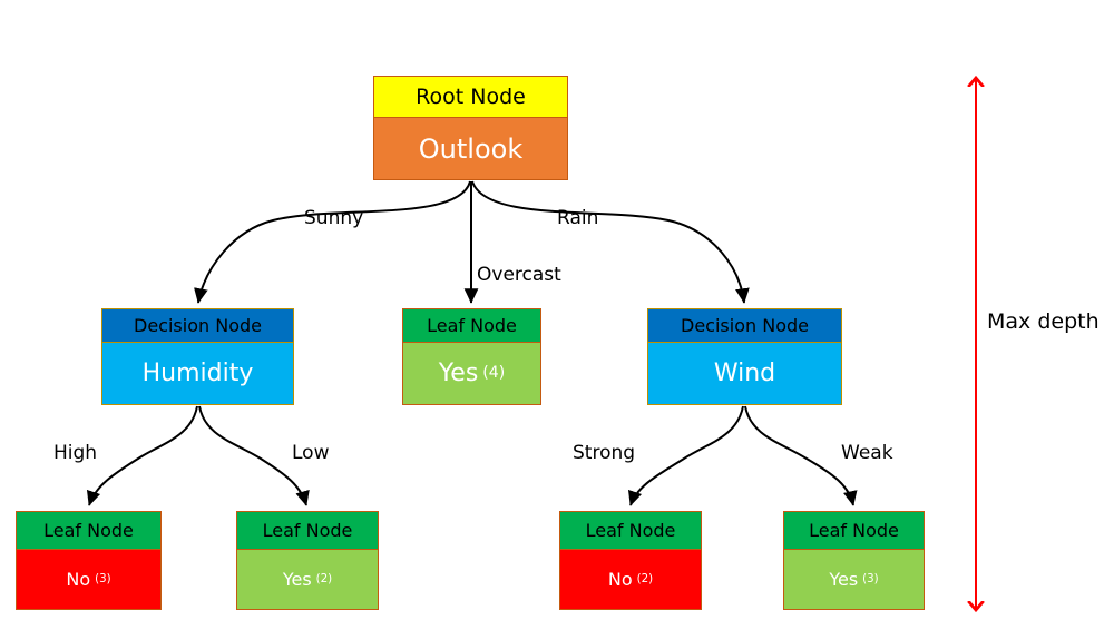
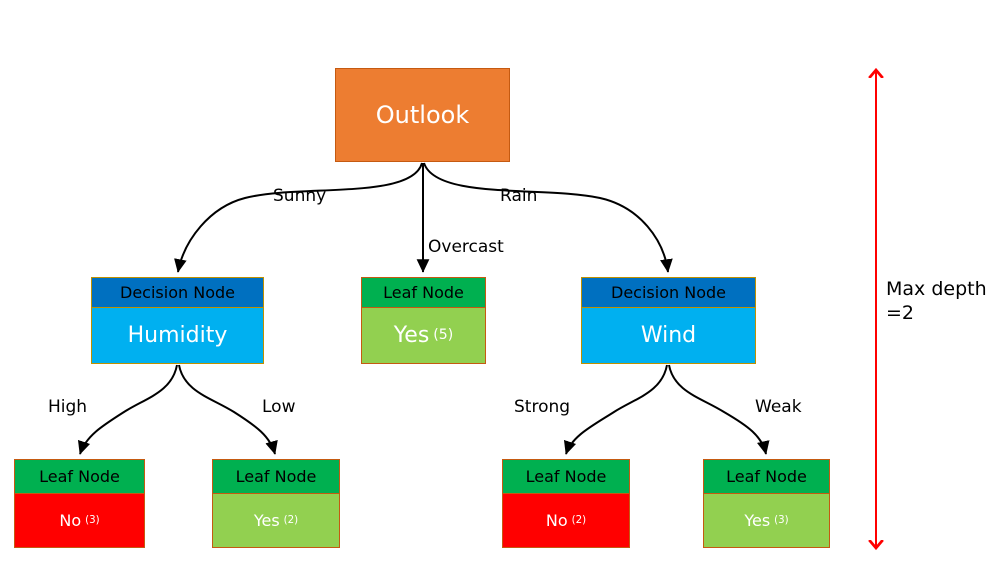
- Root Node
  Outlook
  Decision Node
  Humidity
  Leaf Node
  Yes
- (4)
+ (5)
  Decision Node
  Wind
  Leaf Node
  No
  (3)
  Leaf Node
  Yes
  (2)
  Leaf Node
  No
  (2)
  Leaf Node
  Yes
  (3)
  Sunny
  Overcast
  Rain
  High
  Low
  Strong
  Weak
  Max depth
+ =2
